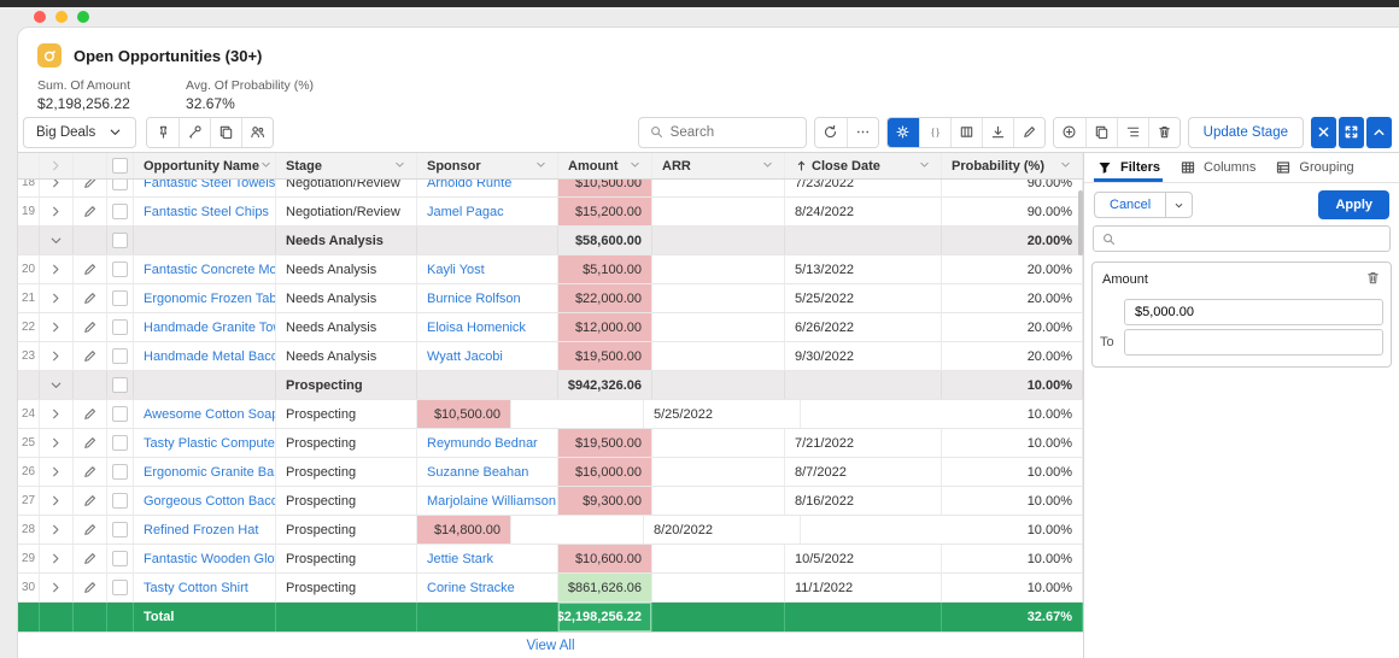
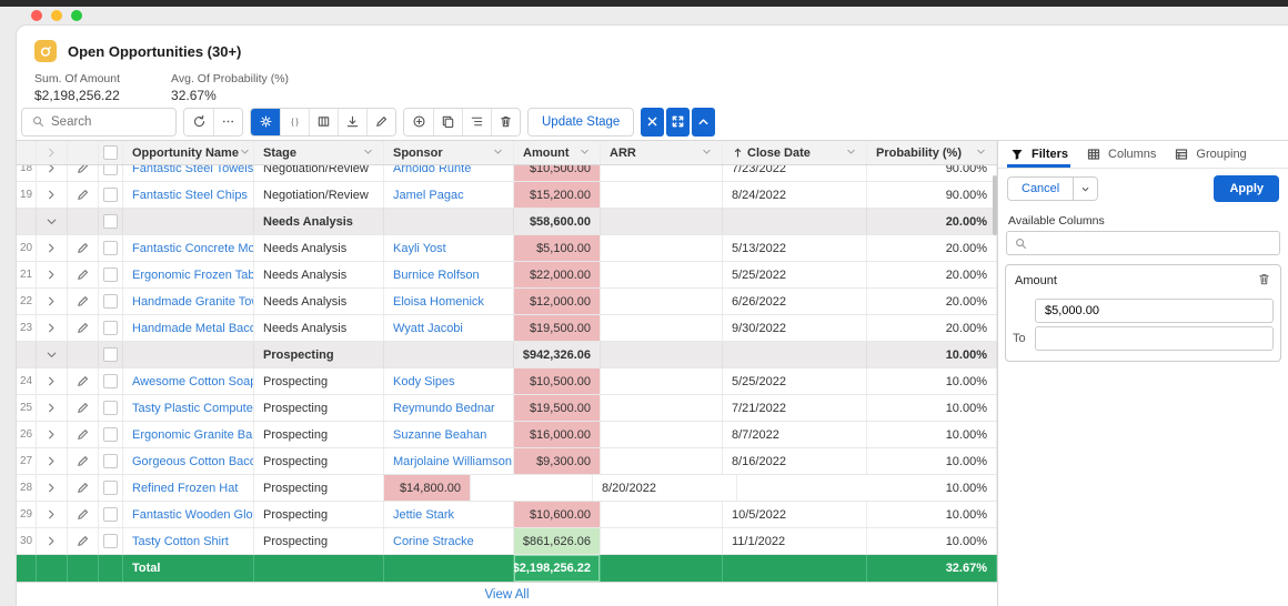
  Open Opportunities (30+)
  Sum. Of Amount
  $2,198,256.22
  Avg. Of Probability (%)
  32.67%
- Big Deals
  Search
  Update Stage
  Opportunity Name
  Stage
  Sponsor
  Amount
  ARR
  Close Date
  Probability (%)
  18
  Fantastic Steel Towels
  Negotiation/Review
  Arnoldo Runte
  $10,500.00
  7/23/2022
  90.00%
  19
  Fantastic Steel Chips
  Negotiation/Review
  Jamel Pagac
  $15,200.00
  8/24/2022
  90.00%
  Needs Analysis
  $58,600.00
  20.00%
  20
  Fantastic Concrete Mo
  Needs Analysis
  Kayli Yost
  $5,100.00
  5/13/2022
  20.00%
  21
  Ergonomic Frozen Tab
  Needs Analysis
  Burnice Rolfson
  $22,000.00
  5/25/2022
  20.00%
  22
  Handmade Granite To
  Needs Analysis
  Eloisa Homenick
  $12,000.00
  6/26/2022
  20.00%
  23
  Handmade Metal Baco
  Needs Analysis
  Wyatt Jacobi
  $19,500.00
  9/30/2022
  20.00%
  Prospecting
  $942,326.06
  10.00%
  24
  Awesome Cotton Soa
  Prospecting
+ Kody Sipes
  $10,500.00
  5/25/2022
  10.00%
  25
  Tasty Plastic Compute
  Prospecting
  Reymundo Bednar
  $19,500.00
  7/21/2022
  10.00%
  26
  Ergonomic Granite Ba
  Prospecting
  Suzanne Beahan
  $16,000.00
  8/7/2022
  10.00%
  27
  Gorgeous Cotton Baco
  Prospecting
  Marjolaine Williamson
  $9,300.00
  8/16/2022
  10.00%
  28
  Refined Frozen Hat
  Prospecting
  $14,800.00
  8/20/2022
  10.00%
  29
  Fantastic Wooden Glo
  Prospecting
  Jettie Stark
  $10,600.00
  10/5/2022
  10.00%
  30
  Tasty Cotton Shirt
  Prospecting
  Corine Stracke
  $861,626.06
  11/1/2022
  10.00%
  Total
  $2,198,256.22
  32.67%
  View All
  Filters
  Columns
  Grouping
  Cancel
  Apply
+ Available Columns
  Amount
  $5,000.00
  To
